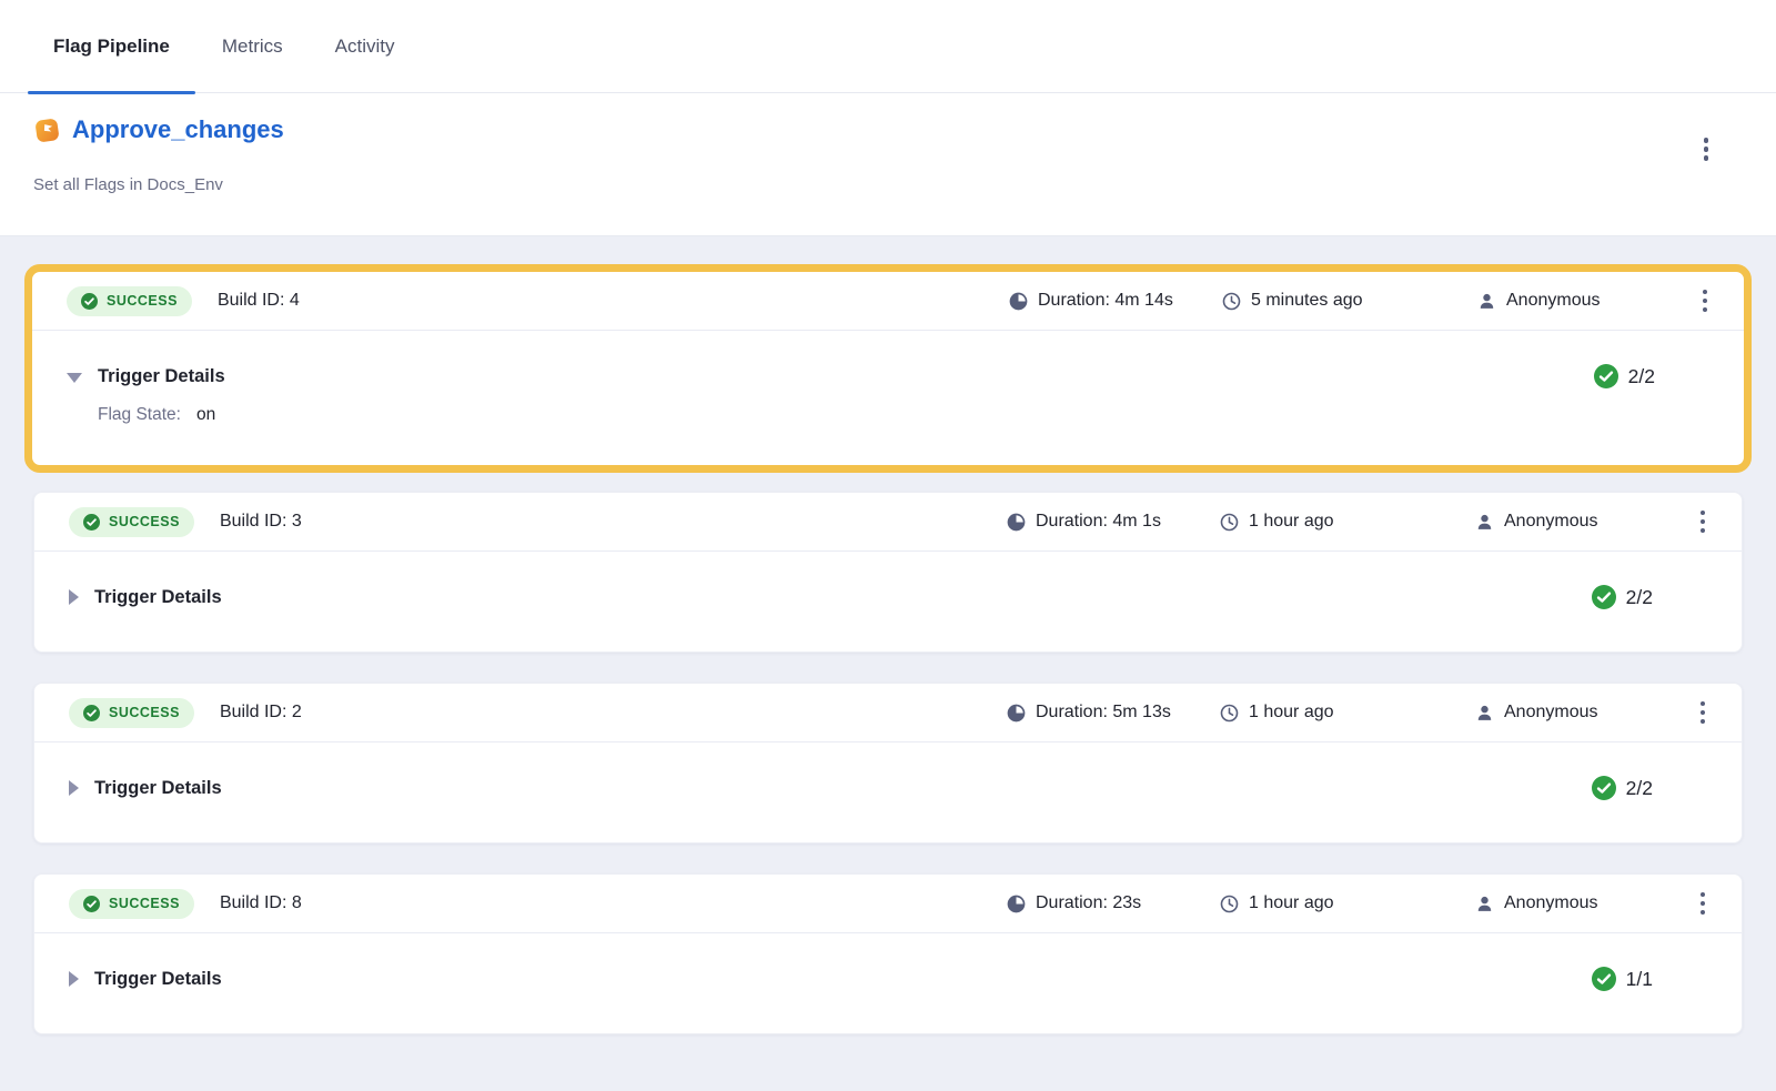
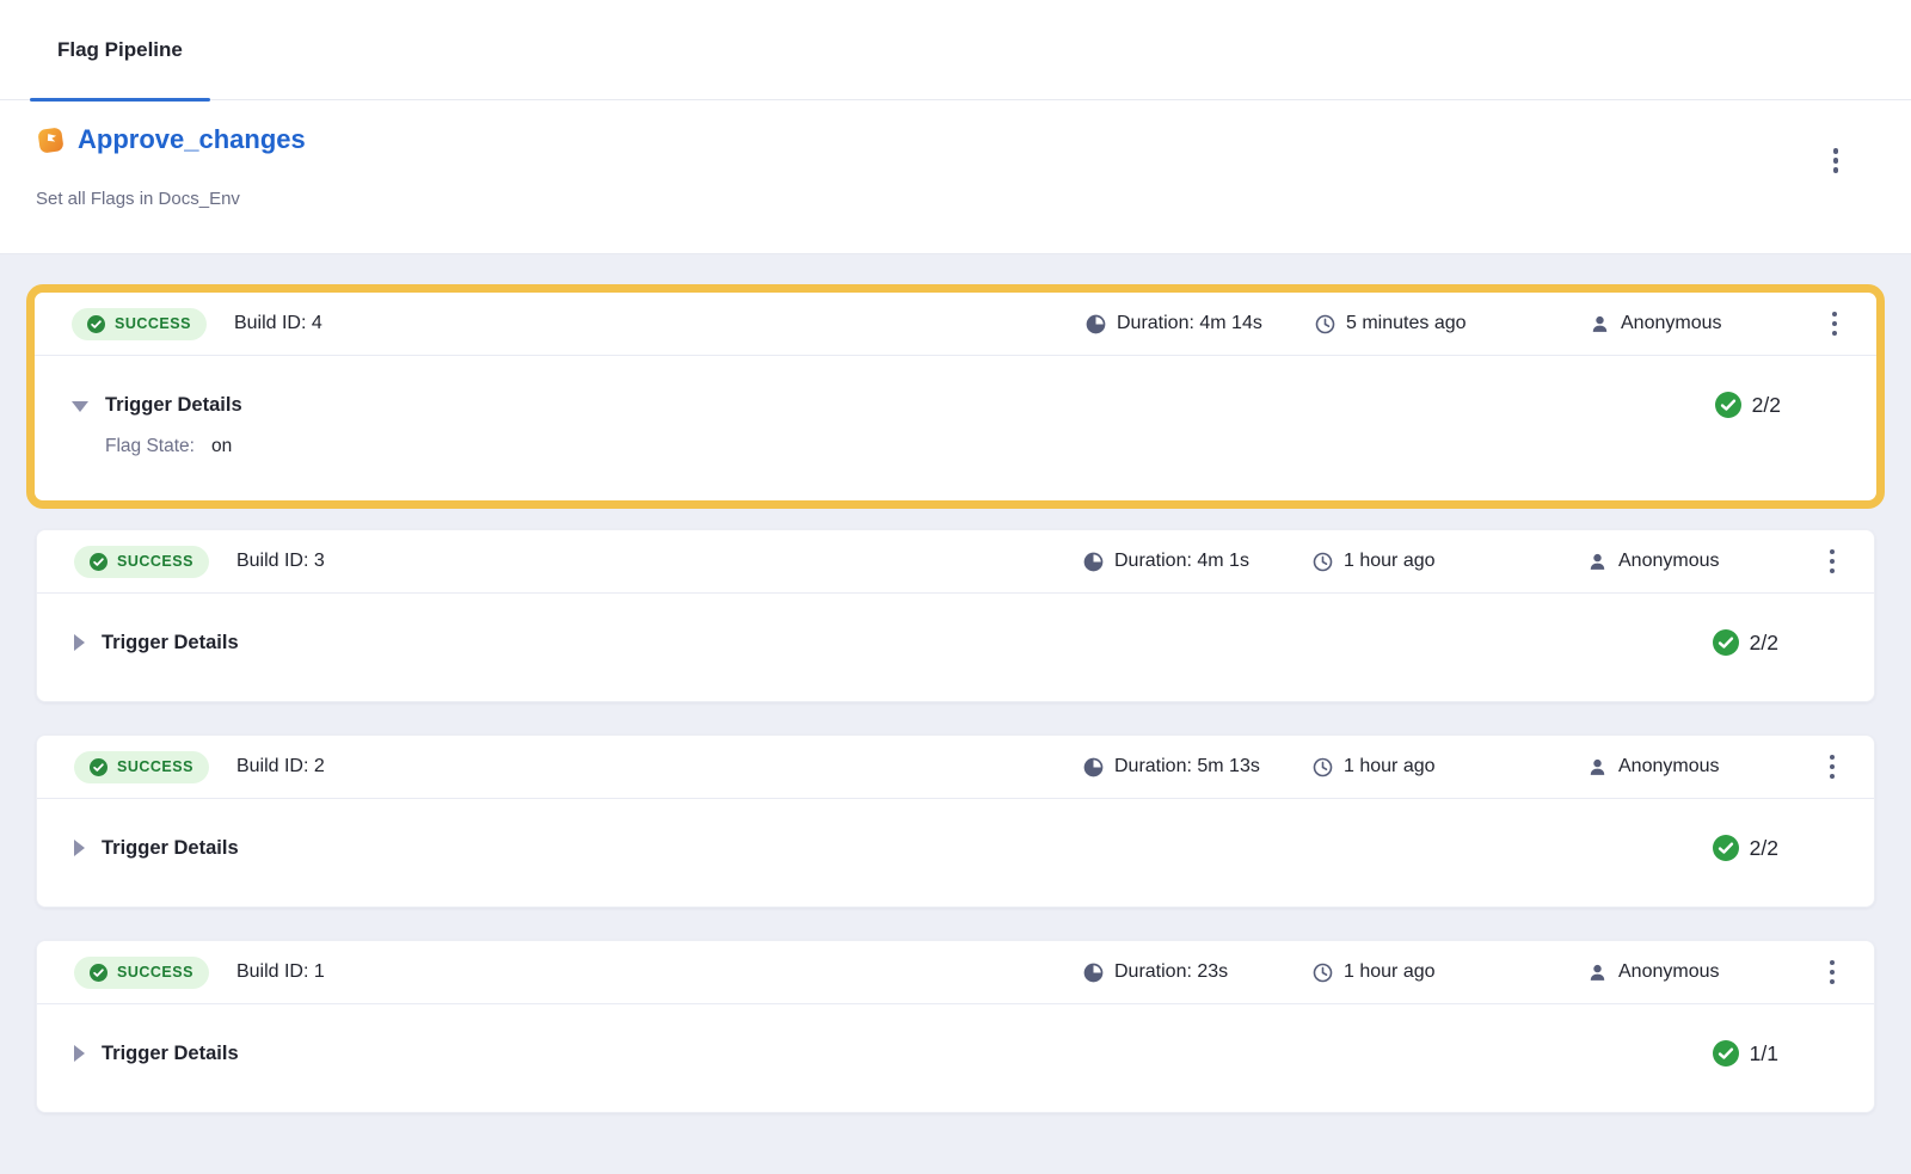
  Flag Pipeline
- Metrics
- Activity
  Approve_changes
  Set all Flags in Docs_Env
  SUCCESS
  Build ID: 4
  Duration: 4m 14s
  5 minutes ago
  Anonymous
  Trigger Details
  2/2
  Flag State:
  on
  SUCCESS
  Build ID: 3
  Duration: 4m 1s
  1 hour ago
  Anonymous
  Trigger Details
  2/2
  SUCCESS
  Build ID: 2
  Duration: 5m 13s
  1 hour ago
  Anonymous
  Trigger Details
  2/2
  SUCCESS
- Build ID: 8
+ Build ID: 1
  Duration: 23s
  1 hour ago
  Anonymous
  Trigger Details
  1/1
